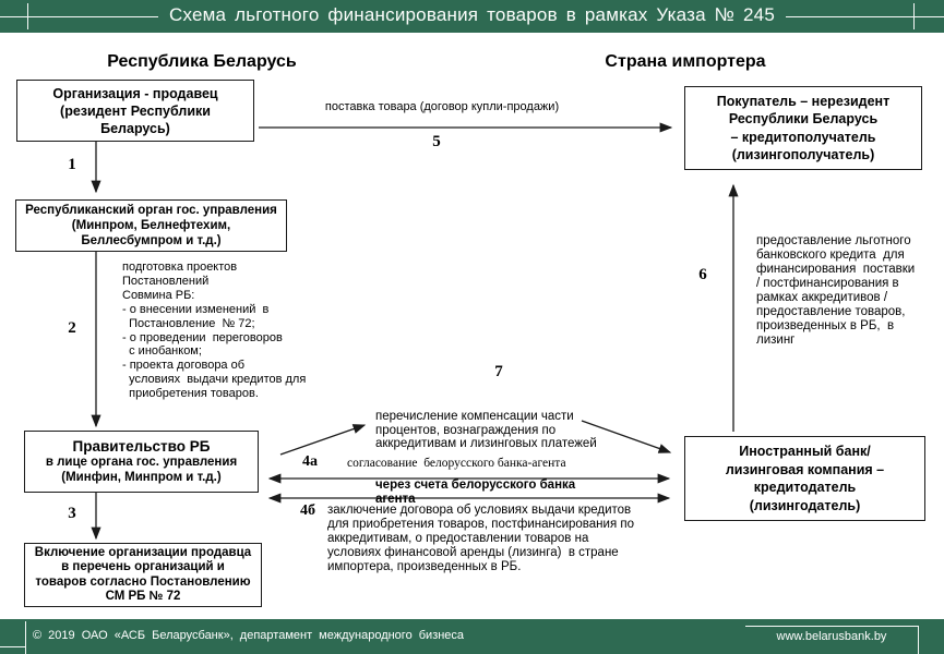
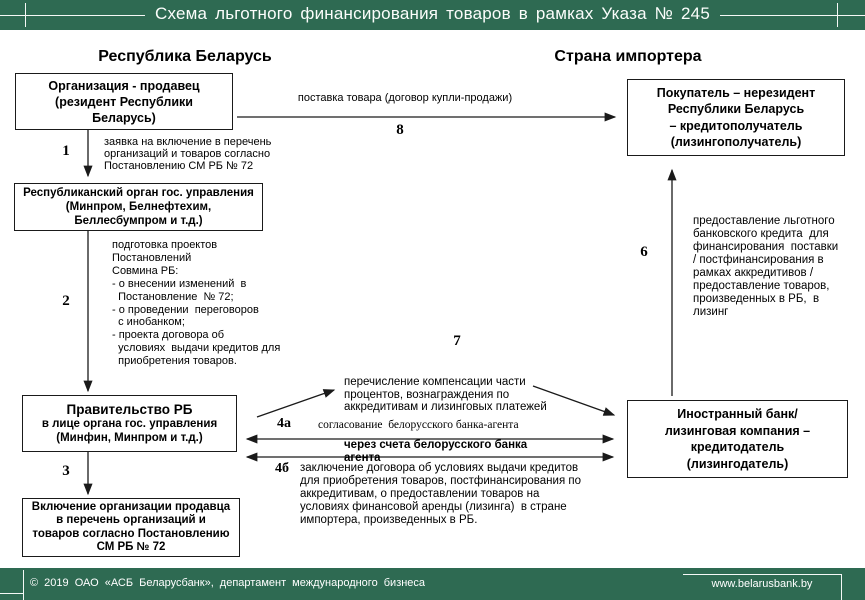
  Схема льготного финансирования товаров в рамках Указа № 245
  Республика Беларусь
  Страна импортера
  Организация - продавец
  (резидент Республики
  Беларусь)
  Республиканский орган гос. управления
  (Минпром, Белнефтехим,
  Беллесбумпром и т.д.)
  Правительство РБ
  в лице органа гос. управления
  (Минфин, Минпром и т.д.)
  Включение организации продавца
  в перечень организаций и
  товаров согласно Постановлению
  СМ РБ № 72
  Покупатель – нерезидент
  Республики Беларусь
  – кредитополучатель
  (лизингополучатель)
  Иностранный банк/
  лизинговая компания –
  кредитодатель
  (лизингодатель)
  1
  2
  3
- 5
+ 8
  6
  7
  4а
  4б
+ заявка на включение в перечень
+ организаций и товаров согласно
+ Постановлению СМ РБ № 72
  подготовка проектов
  Постановлений
  Совмина РБ:
  - о внесении изменений в
  Постановление № 72;
  - о проведении переговоров
  с инобанком;
  - проекта договора об
  условиях выдачи кредитов для
  приобретения товаров.
  поставка товара (договор купли-продажи)
  предоставление льготного
  банковского кредита для
  финансирования поставки
  / постфинансирования в
  рамках аккредитивов /
  предоставление товаров,
  произведенных в РБ, в
  лизинг
  перечисление компенсации части
  процентов, вознаграждения по
  аккредитивам и лизинговых платежей
  через счета белорусского банка
  агента
  согласование белорусского банка-агента
  заключение договора об условиях выдачи кредитов
  для приобретения товаров, постфинансирования по
  аккредитивам, о предоставлении товаров на
  условиях финансовой аренды (лизинга) в стране
  импортера, произведенных в РБ.
  © 2019 ОАО «АСБ Беларусбанк», департамент международного бизнеса
  www.belarusbank.by
